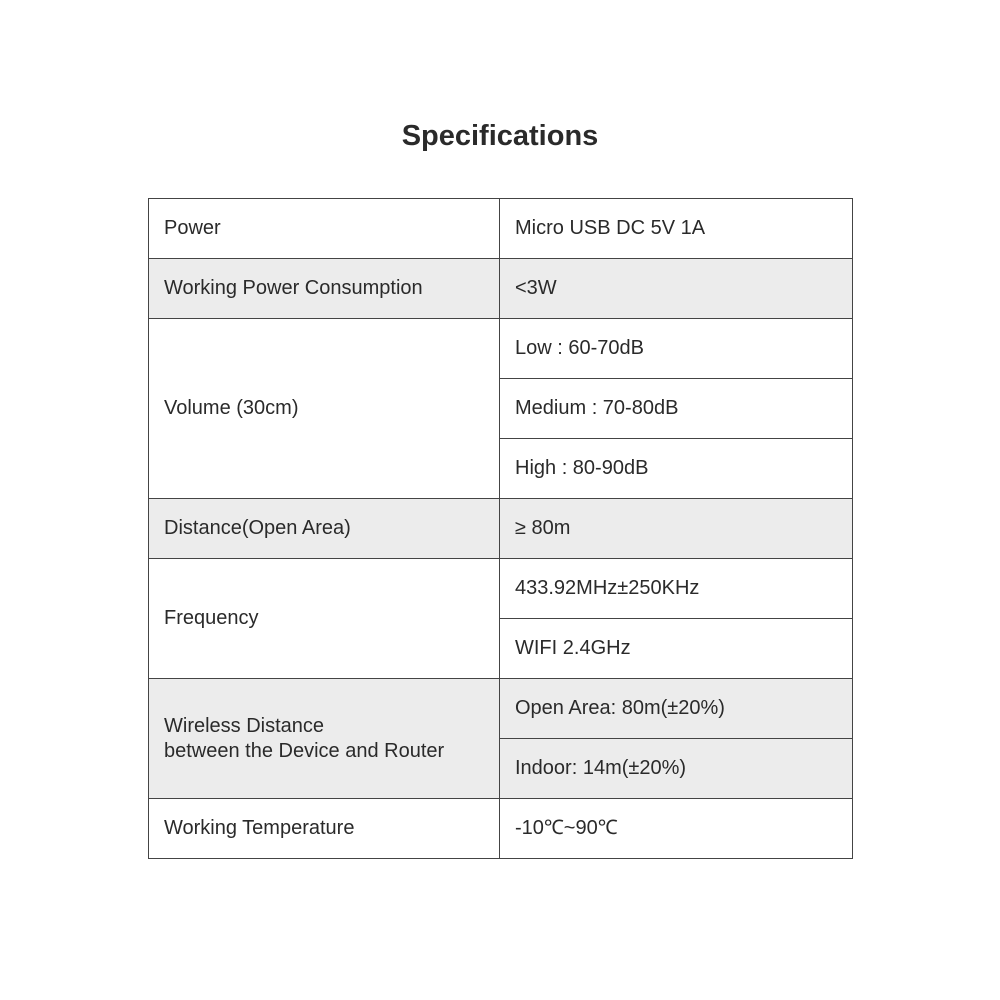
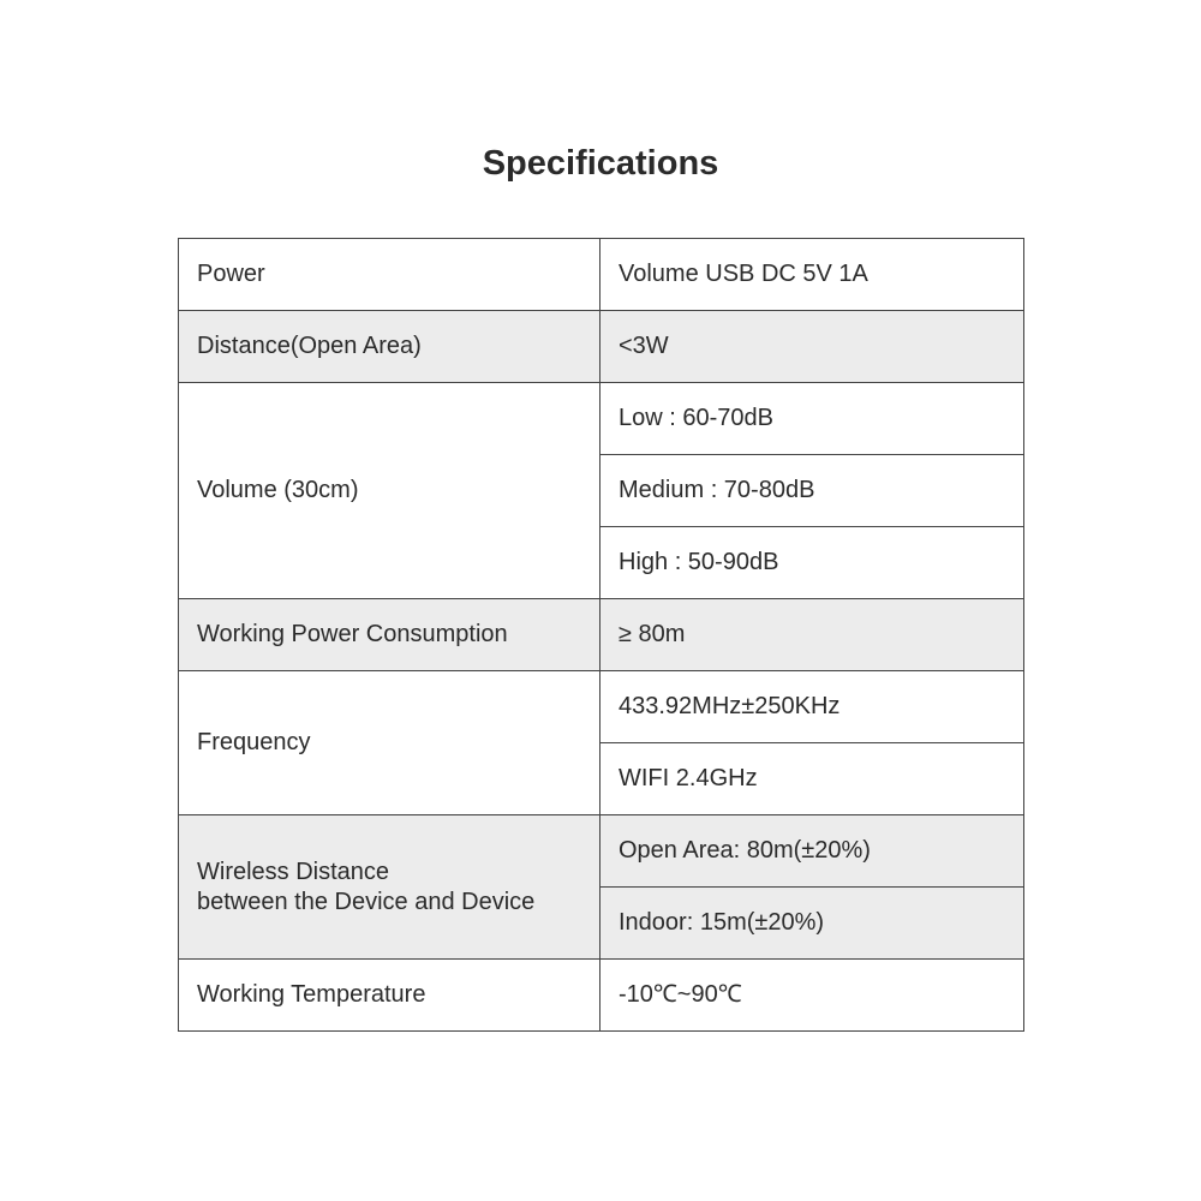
  Specifications
- Power	Micro USB DC 5V 1A
+ Power	Volume USB DC 5V 1A
- Working Power Consumption	<3W
+ Distance(Open Area)	<3W
  Volume (30cm)	Low : 60-70dB
  Medium : 70-80dB
- High : 80-90dB
+ High : 50-90dB
- Distance(Open Area)	≥ 80m
+ Working Power Consumption	≥ 80m
  Frequency	433.92MHz±250KHz
  WIFI 2.4GHz
- Wireless Distance between the Device and Router	Open Area: 80m(±20%)
+ Wireless Distance between the Device and Device	Open Area: 80m(±20%)
- Indoor: 14m(±20%)
+ Indoor: 15m(±20%)
  Working Temperature	-10℃~90℃
